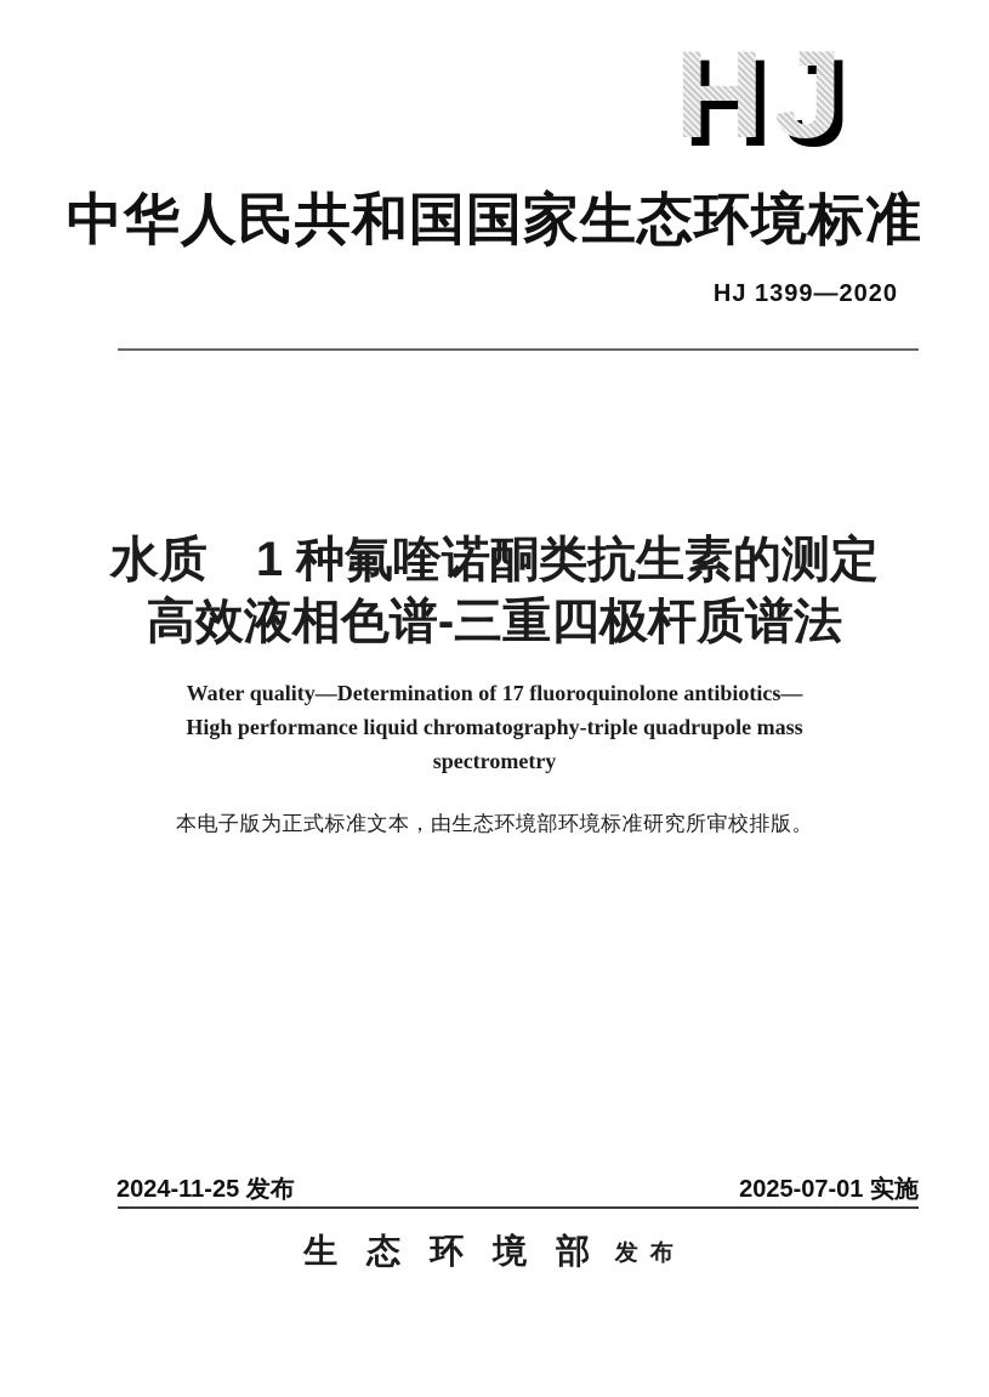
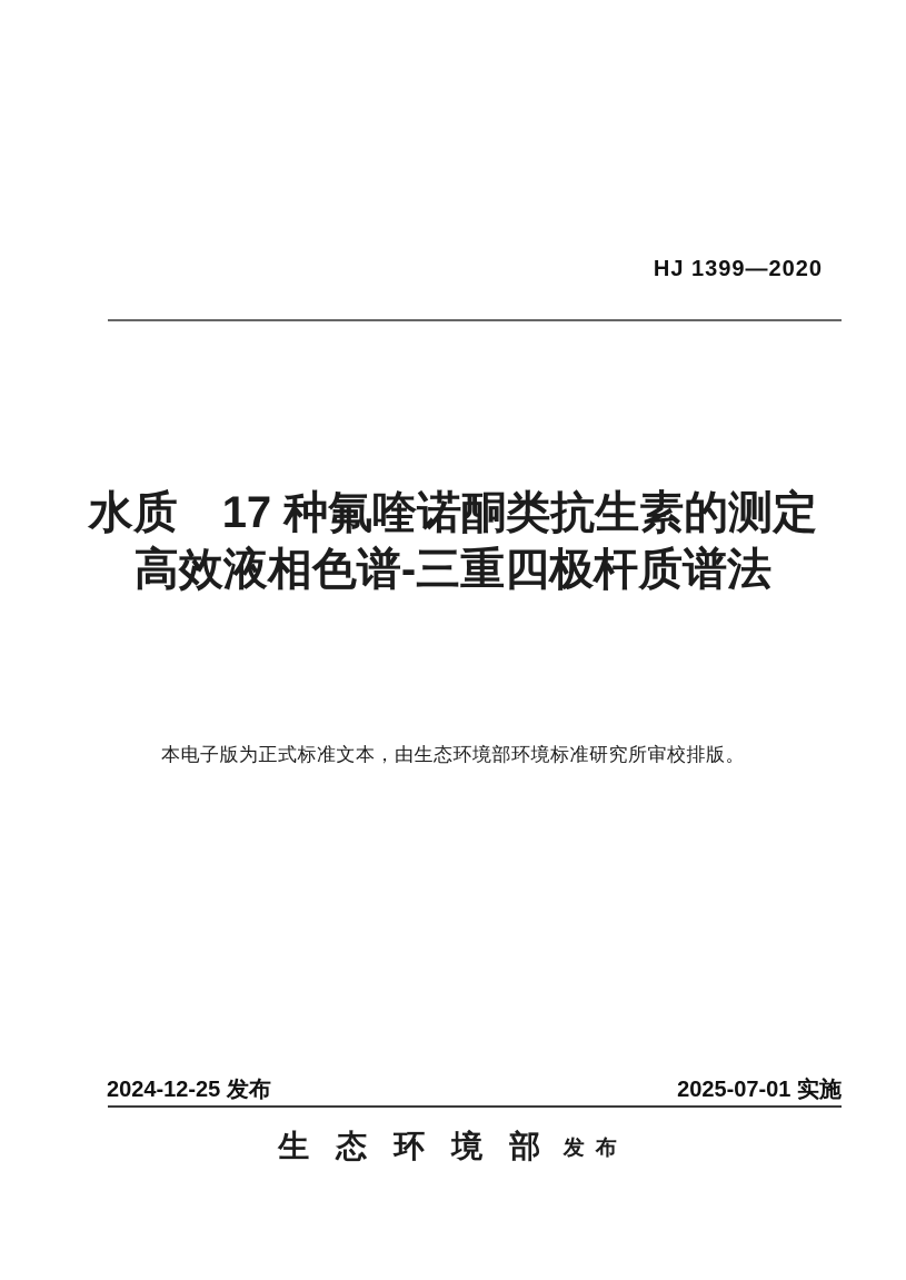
- HJ
- 中华人民共和国国家生态环境标准
  HJ 1399—2020
- 水质 1 种氟喹诺酮类抗生素的测定
+ 水质 17 种氟喹诺酮类抗生素的测定
  高效液相色谱-三重四极杆质谱法
- Water quality—Determination of 17 fluoroquinolone antibiotics—
- High performance liquid chromatography-triple quadrupole mass
- spectrometry
  本电子版为正式标准文本，由生态环境部环境标准研究所审校排版。
- 2024-11-25 发布
+ 2024-12-25 发布
  2025-07-01 实施
  生态环境部 发布
